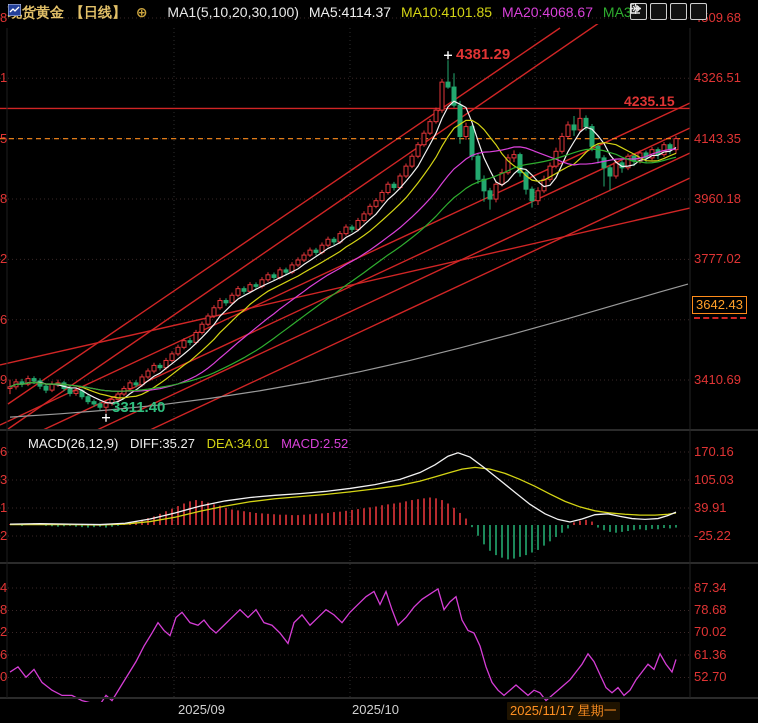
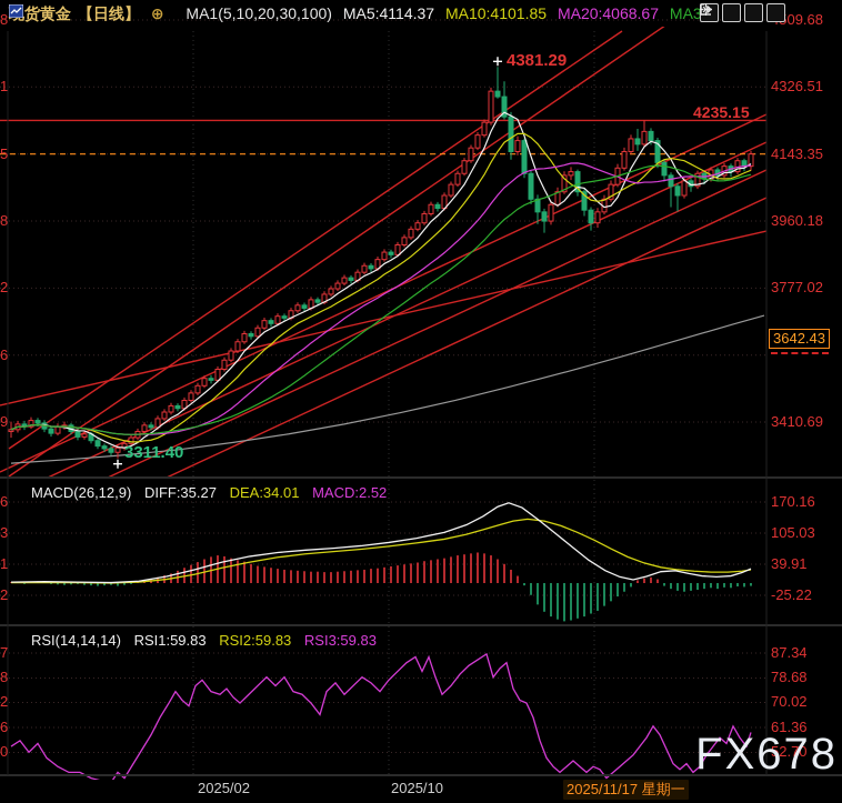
  09.68
  4326.51
  4143.35
  3960.18
  3777.02
  3410.69
  8
  1
  5
  8
  2
  6
  9
  170.16
  105.03
  39.91
  -25.22
  6
  3
  1
  2
  87.34
  78.68
  70.02
  61.36
  52.70
- 4
+ 7
  8
  2
  6
  0
  货黄金 【日线】 ⊕ MA1(5,10,20,30,100) MA5:4114.37 MA10:4101.85 MA20:4068.67 MA3
  MACD(26,12,9) DIFF:35.27 DEA:34.01 MACD:2.52
+ RSI(14,14,14) RSI1:59.83 RSI2:59.83 RSI3:59.83
  4381.29
  3311.40
  4235.15
  3642.43
- 2025/09
+ 2025/02
  2025/10
  2025/11/17 星期一
+ FX678
